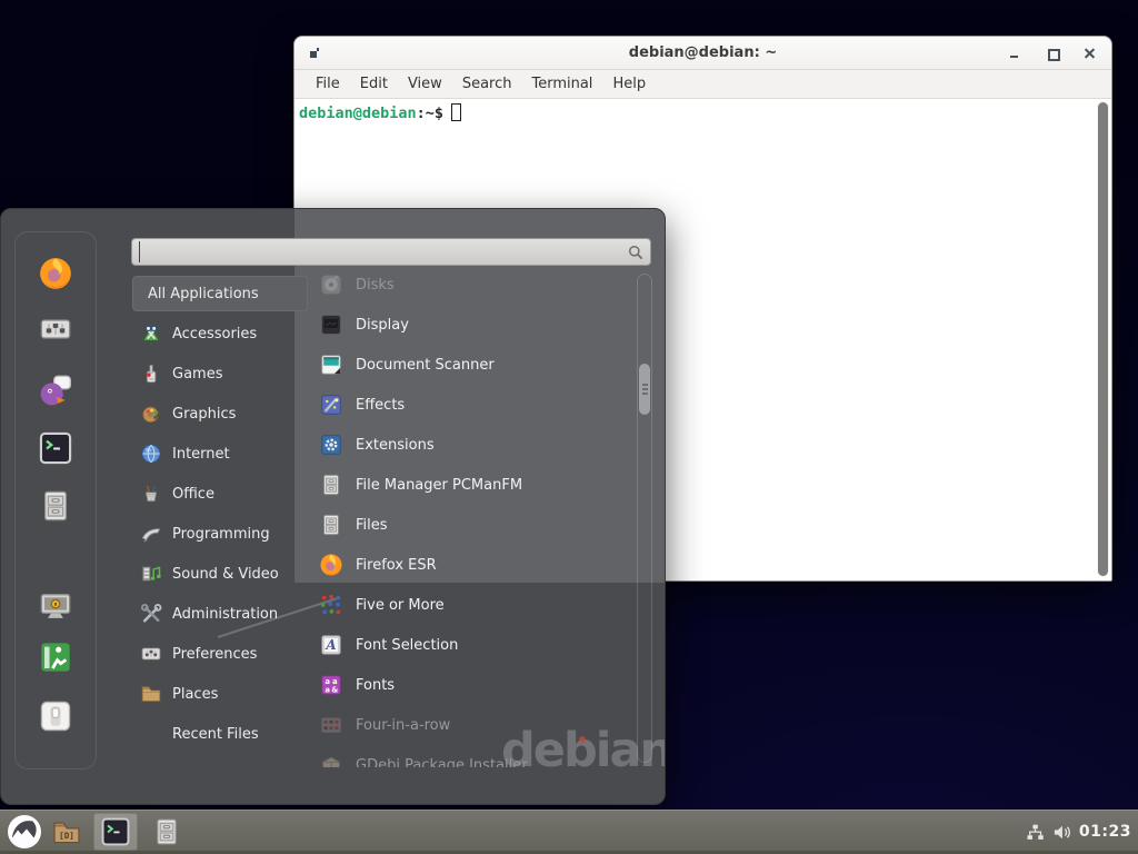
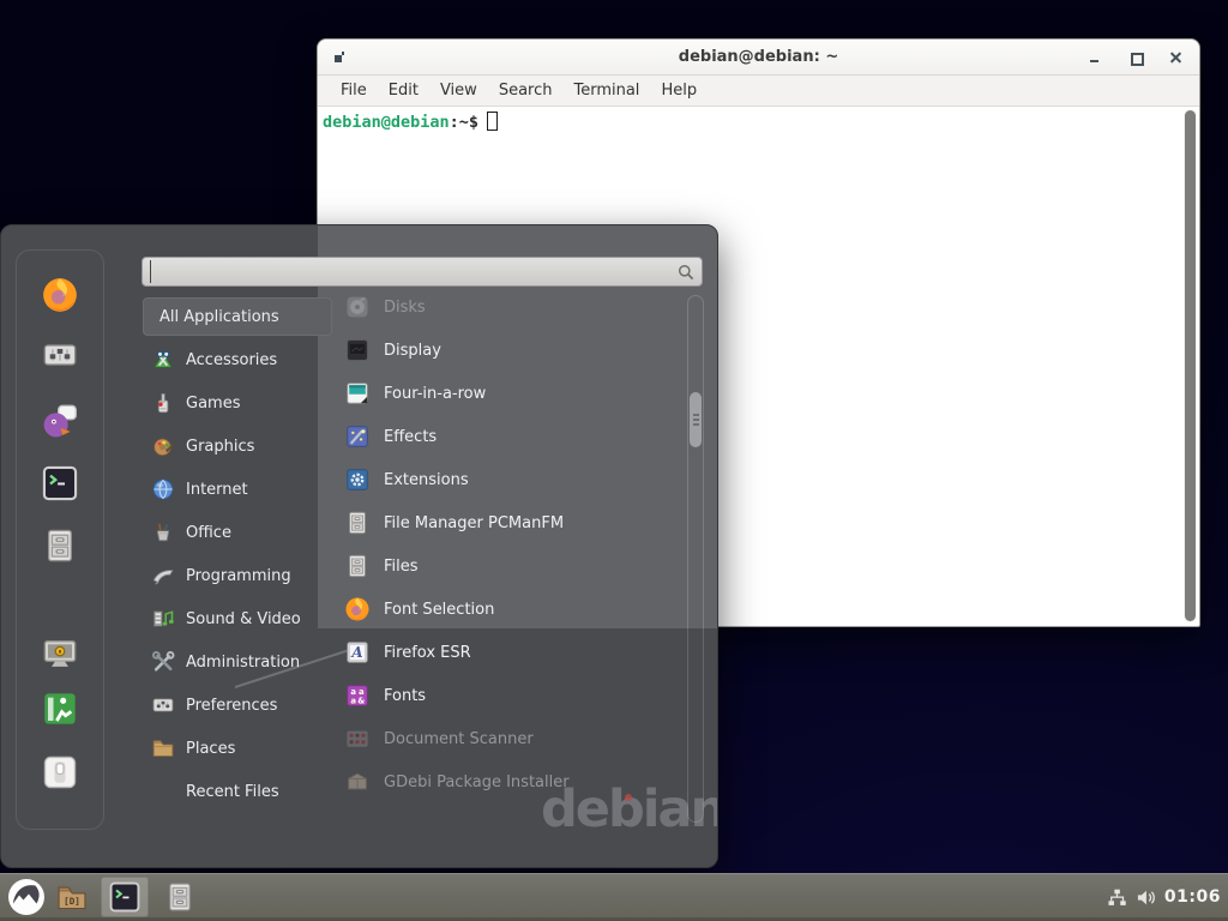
  debian@debian: ~
  File
  Edit
  View
  Search
  Terminal
  Help
  debian@debian:~$
  debian
  All Applications
  Accessories
  Games
  Graphics
  Internet
  Office
  Programming
  Sound & Video
  Administration
  Preferences
  Places
  Recent Files
  Disks
  Display
- Document Scanner
+ Four-in-a-row
  Effects
  Extensions
  File Manager PCManFM
  Files
- Firefox ESR
+ Font Selection
- Five or More
  A
- Font Selection
+ Firefox ESR
  a
  a
  a
  &
  Fonts
- Four-in-a-row
+ Document Scanner
  GDebi Package Installer
  [D]
- 01:23
+ 01:06
